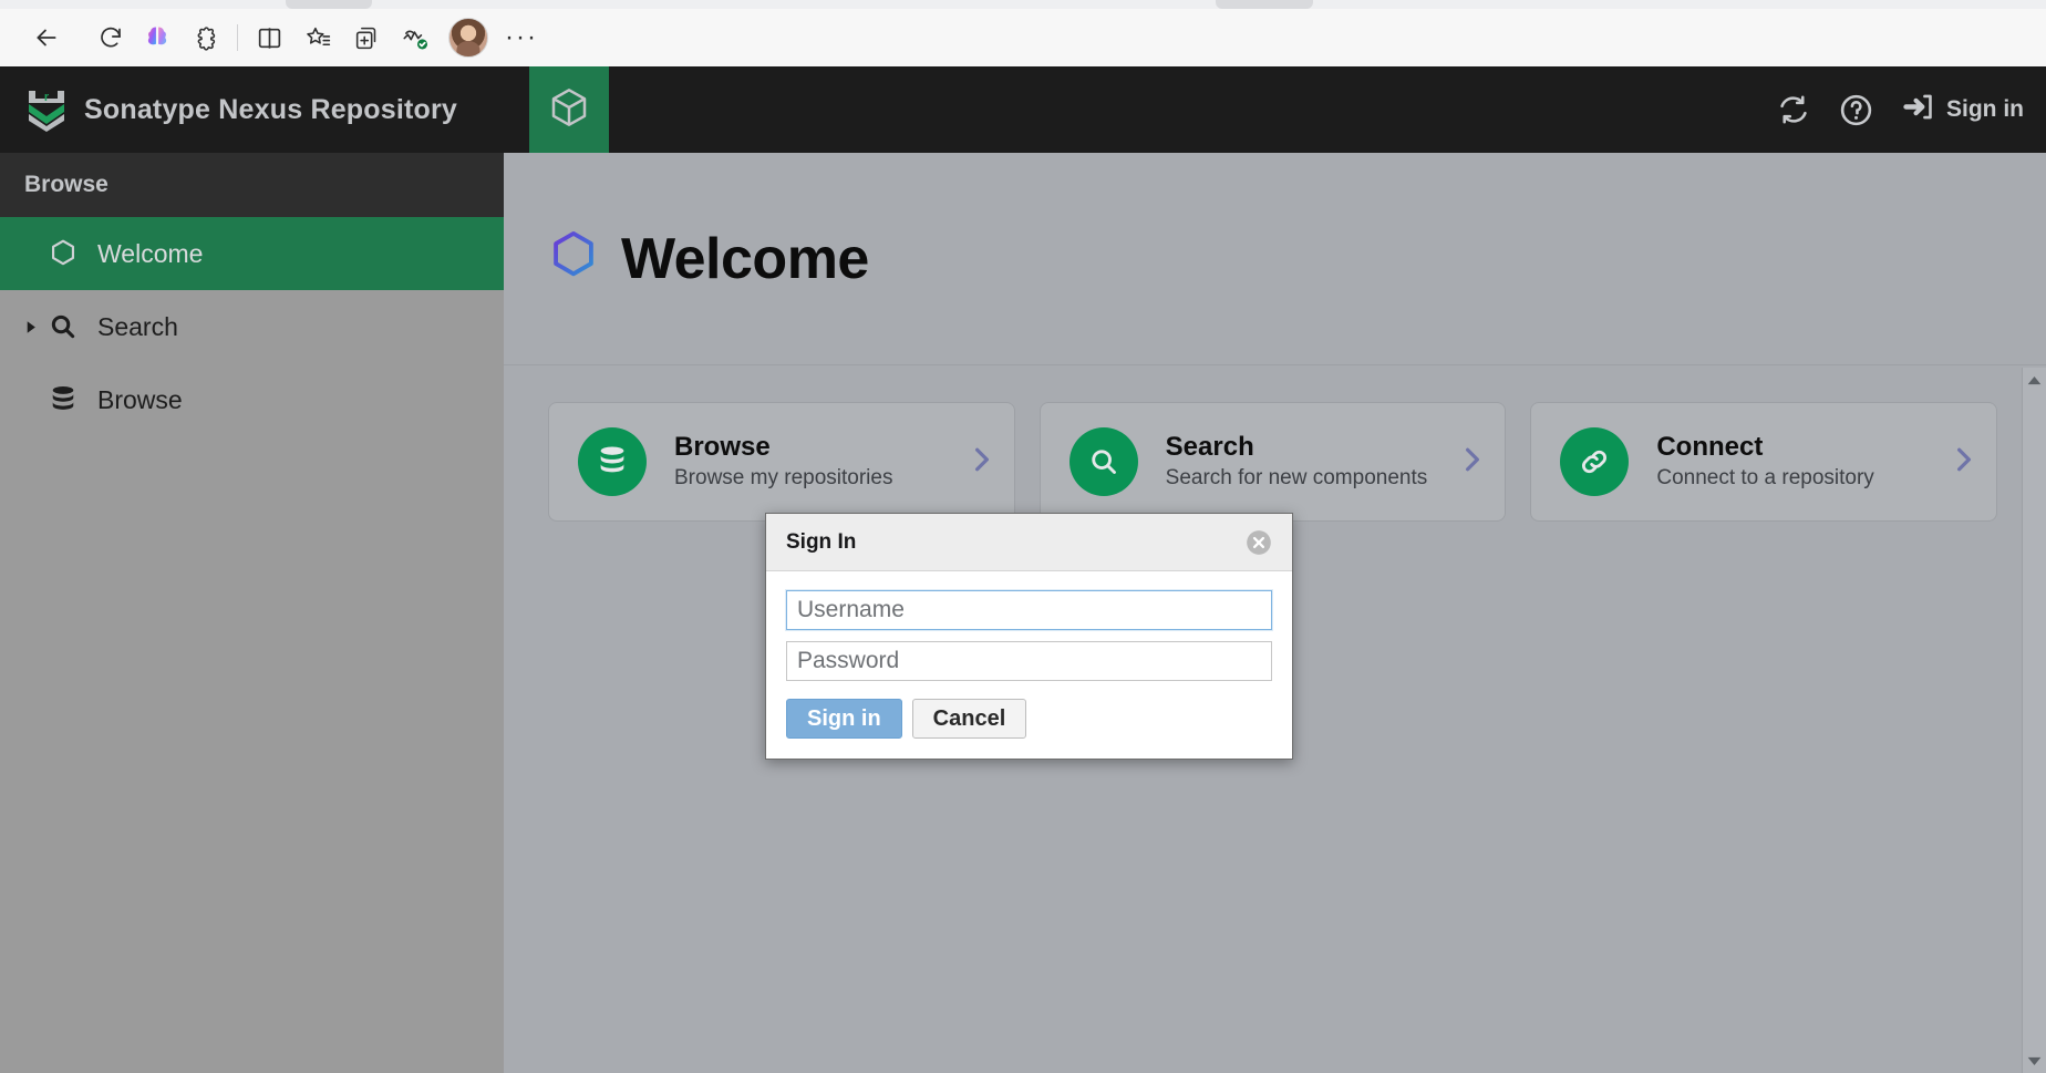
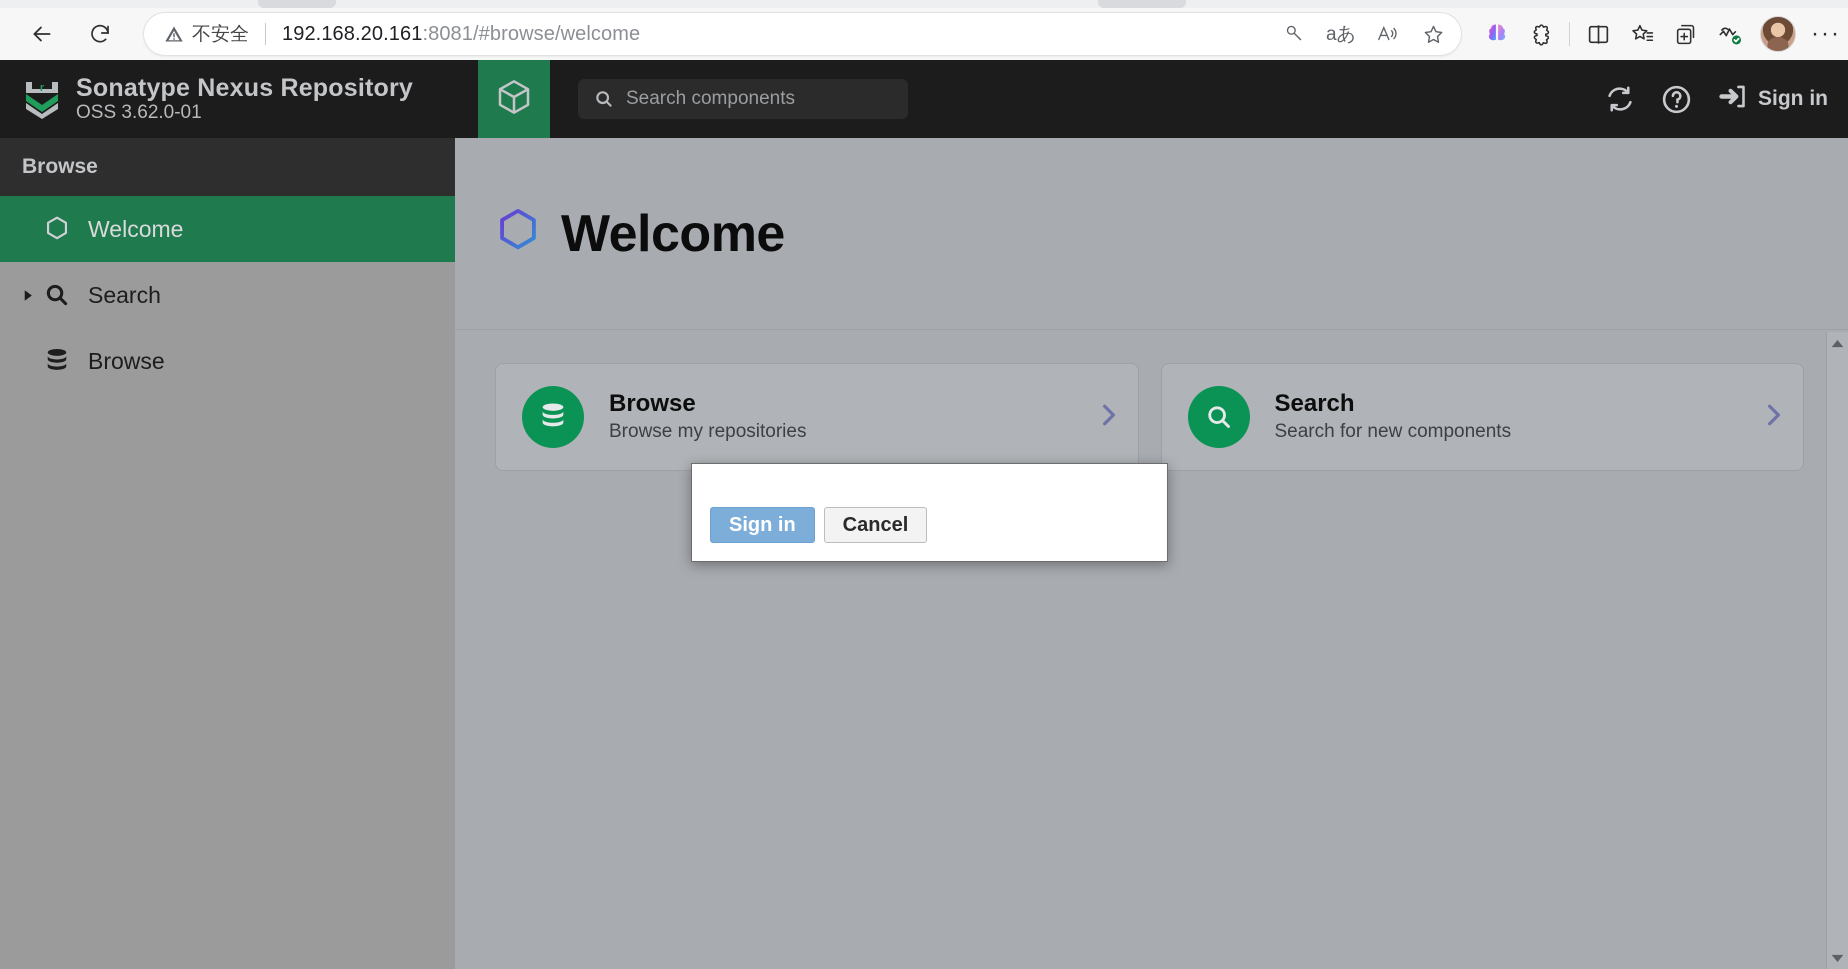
+ 不安全
+ 192.168.20.161:8081/#browse/welcome
+ aあ
  ···
  r
  Sonatype Nexus Repository
+ OSS 3.62.0-01
+ Search components
  Sign in
  Browse
  Welcome
  Search
  Browse
  Welcome
  Browse
  Browse my repositories
  Search
  Search for new components
- Connect
- Connect to a repository
- Sign In
- Username
- Password
  Sign in
  Cancel
